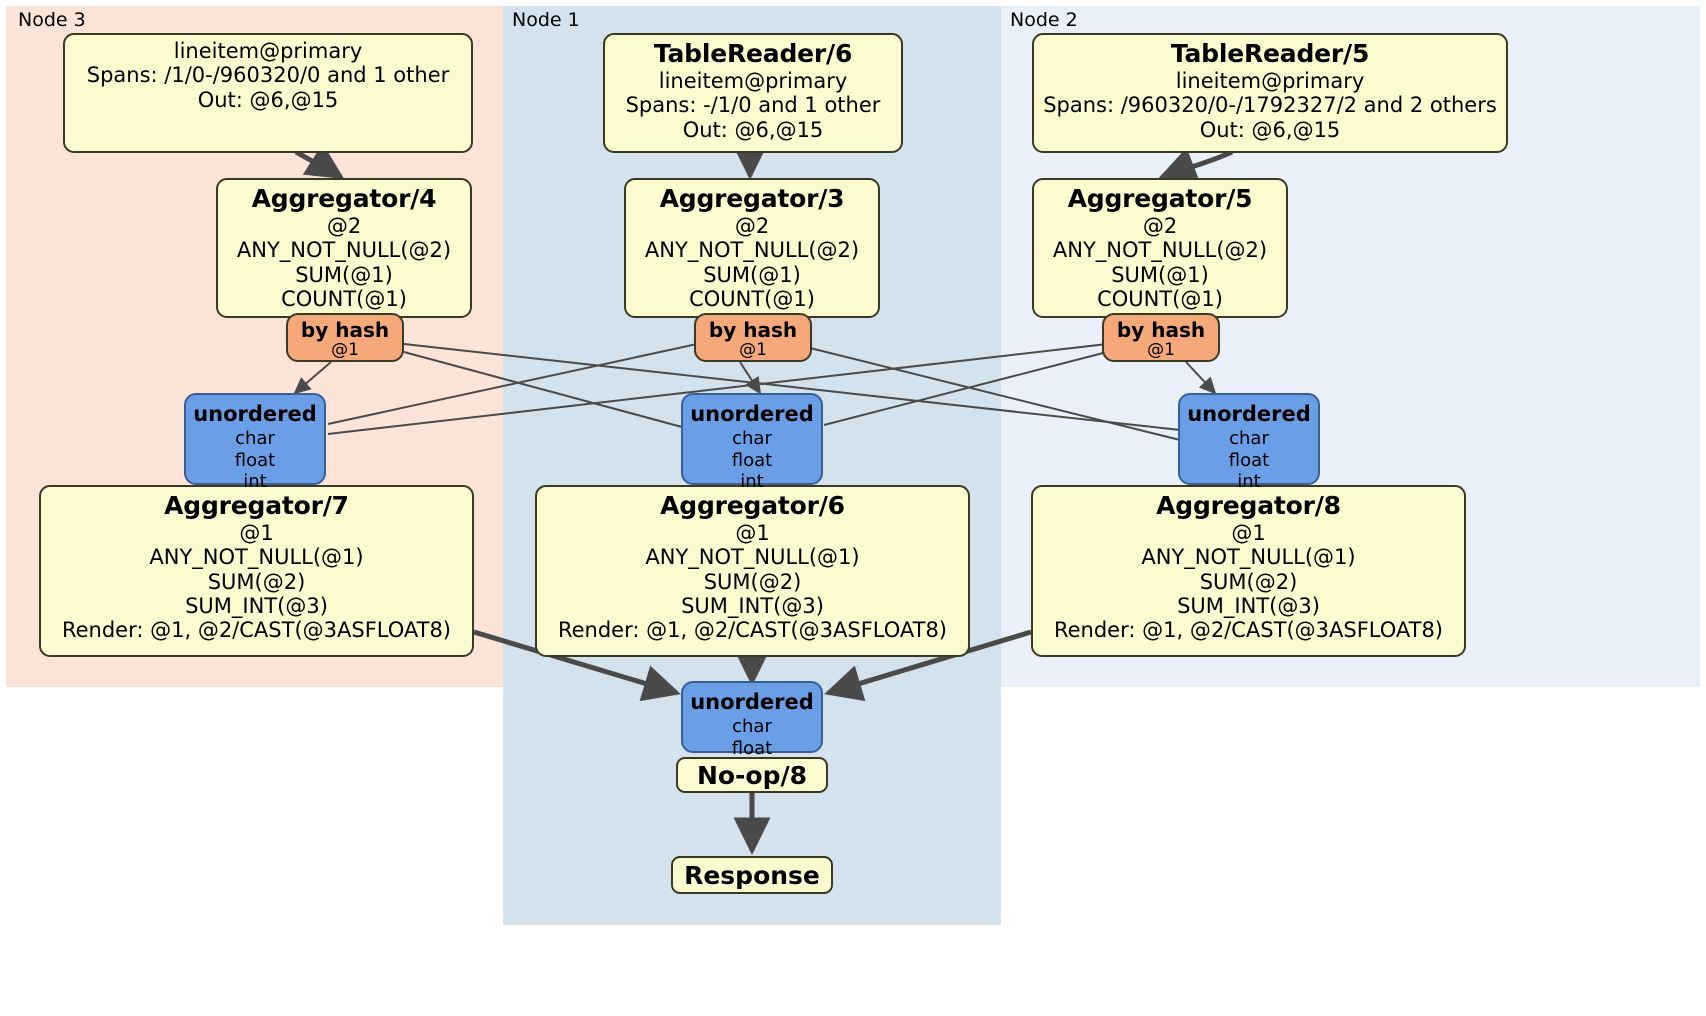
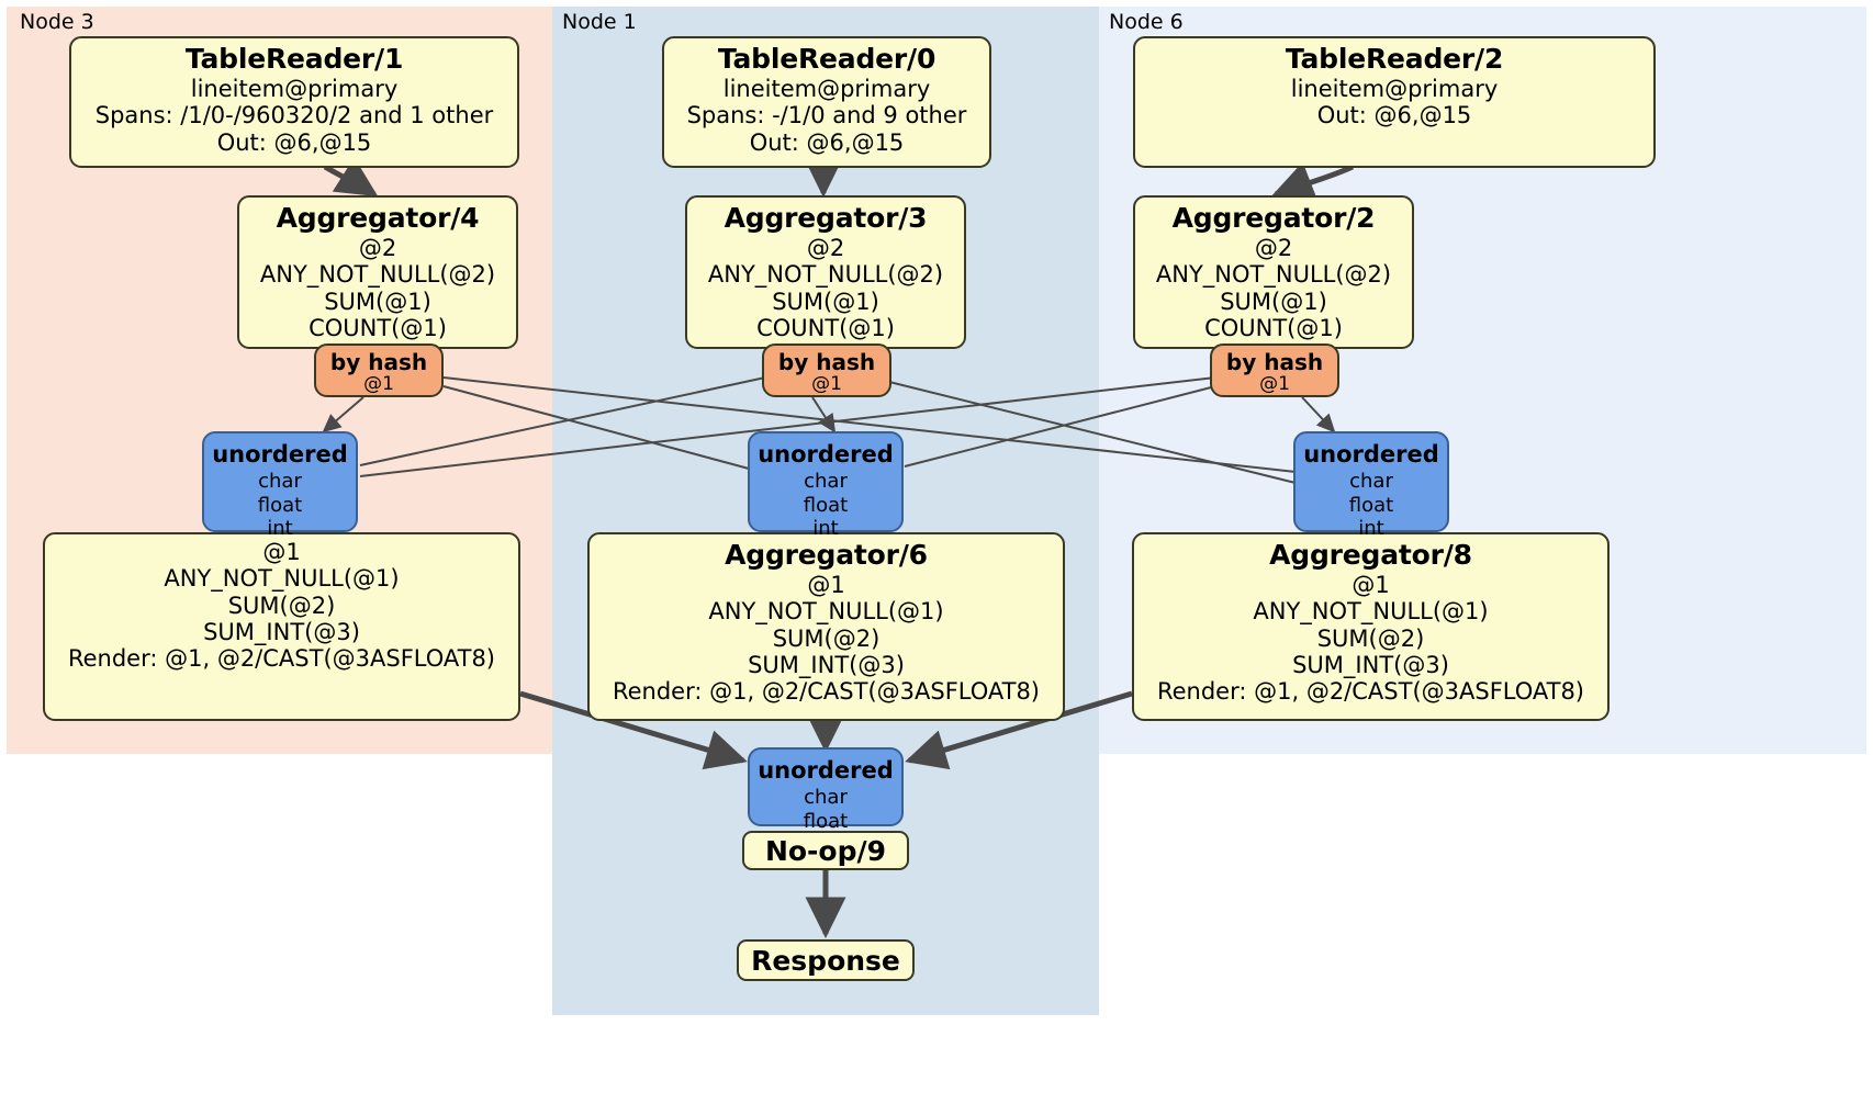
  Node 3
  Node 1
- Node 2
+ Node 6
+ TableReader/1
  lineitem@primary
- Spans: /1/0-/960320/0 and 1 other
+ Spans: /1/0-/960320/2 and 1 other
  Out: @6,@15
- TableReader/6
+ TableReader/0
  lineitem@primary
- Spans: -/1/0 and 1 other
+ Spans: -/1/0 and 9 other
  Out: @6,@15
- TableReader/5
+ TableReader/2
  lineitem@primary
- Spans: /960320/0-/1792327/2 and 2 others
  Out: @6,@15
  Aggregator/4
  @2
  ANY_NOT_NULL(@2)
  SUM(@1)
  COUNT(@1)
  Aggregator/3
  @2
  ANY_NOT_NULL(@2)
  SUM(@1)
  COUNT(@1)
- Aggregator/5
+ Aggregator/2
  @2
  ANY_NOT_NULL(@2)
  SUM(@1)
  COUNT(@1)
  by hash
  @1
  by hash
  @1
  by hash
  @1
  unordered
  char
  float
  int
  unordered
  char
  float
  int
  unordered
  char
  float
  int
- Aggregator/7
  @1
  ANY_NOT_NULL(@1)
  SUM(@2)
  SUM_INT(@3)
  Render: @1, @2/CAST(@3ASFLOAT8)
  Aggregator/6
  @1
  ANY_NOT_NULL(@1)
  SUM(@2)
  SUM_INT(@3)
  Render: @1, @2/CAST(@3ASFLOAT8)
  Aggregator/8
  @1
  ANY_NOT_NULL(@1)
  SUM(@2)
  SUM_INT(@3)
  Render: @1, @2/CAST(@3ASFLOAT8)
  unordered
  char
  float
- No-op/8
+ No-op/9
  Response
